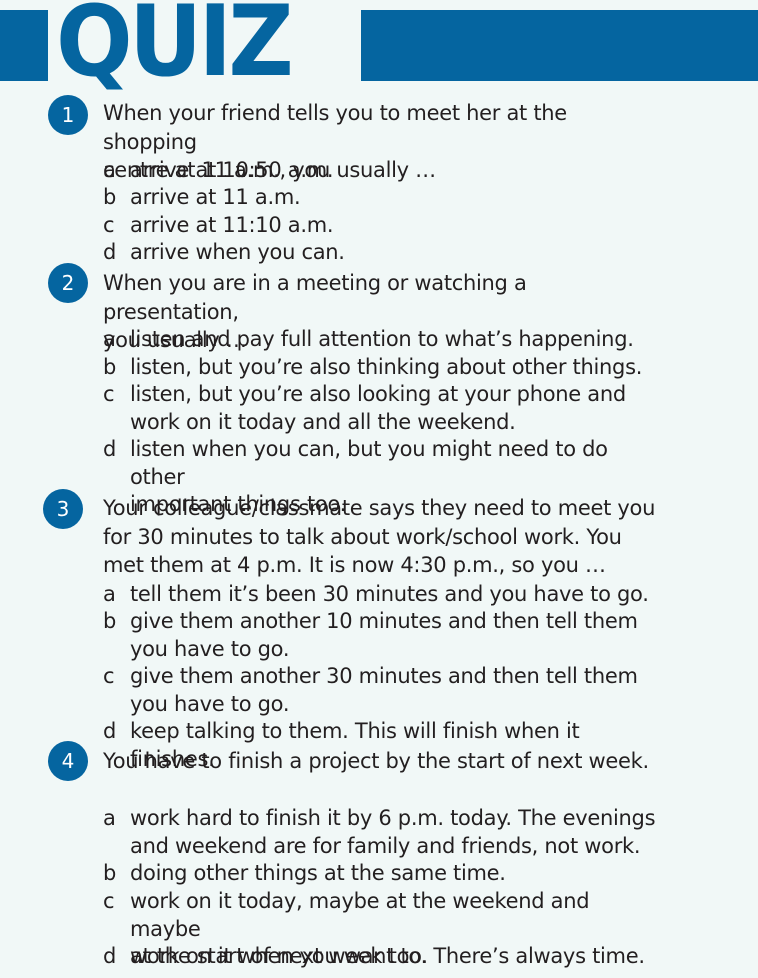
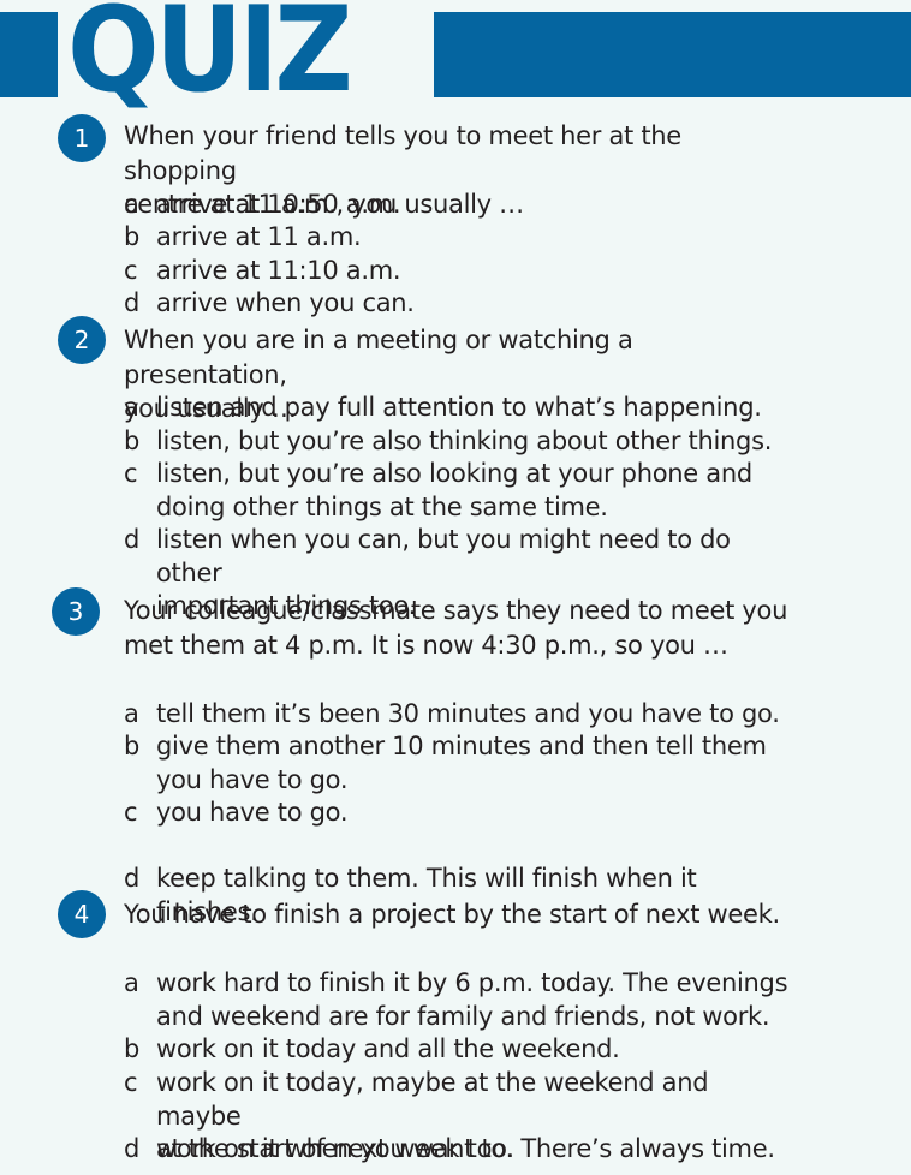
  QUIZ
  1
  When your friend tells you to meet her at the shopping
  centre at 11 a.m., you usually …
  a
  arrive at 10:50 a.m.
  b
  arrive at 11 a.m.
  c
  arrive at 11:10 a.m.
  d
  arrive when you can.
  2
  When you are in a meeting or watching a presentation,
  you usually …
  a
  listen and pay full attention to what’s happening.
  b
  listen, but you’re also thinking about other things.
  c
  listen, but you’re also looking at your phone and
- work on it today and all the weekend.
+ doing other things at the same time.
  d
  listen when you can, but you might need to do other
  important things too.
  3
  Your colleague/classmate says they need to meet you
- for 30 minutes to talk about work/school work. You
  met them at 4 p.m. It is now 4:30 p.m., so you …
  a
  tell them it’s been 30 minutes and you have to go.
  b
  give them another 10 minutes and then tell them
  you have to go.
  c
- give them another 30 minutes and then tell them
  you have to go.
  d
  keep talking to them. This will finish when it finishes.
  4
  You have to finish a project by the start of next week.
  a
  work hard to finish it by 6 p.m. today. The evenings
  and weekend are for family and friends, not work.
  b
- doing other things at the same time.
+ work on it today and all the weekend.
  c
  work on it today, maybe at the weekend and maybe
  at the start of next week too.
  d
  work on it when you want to. There’s always time.
